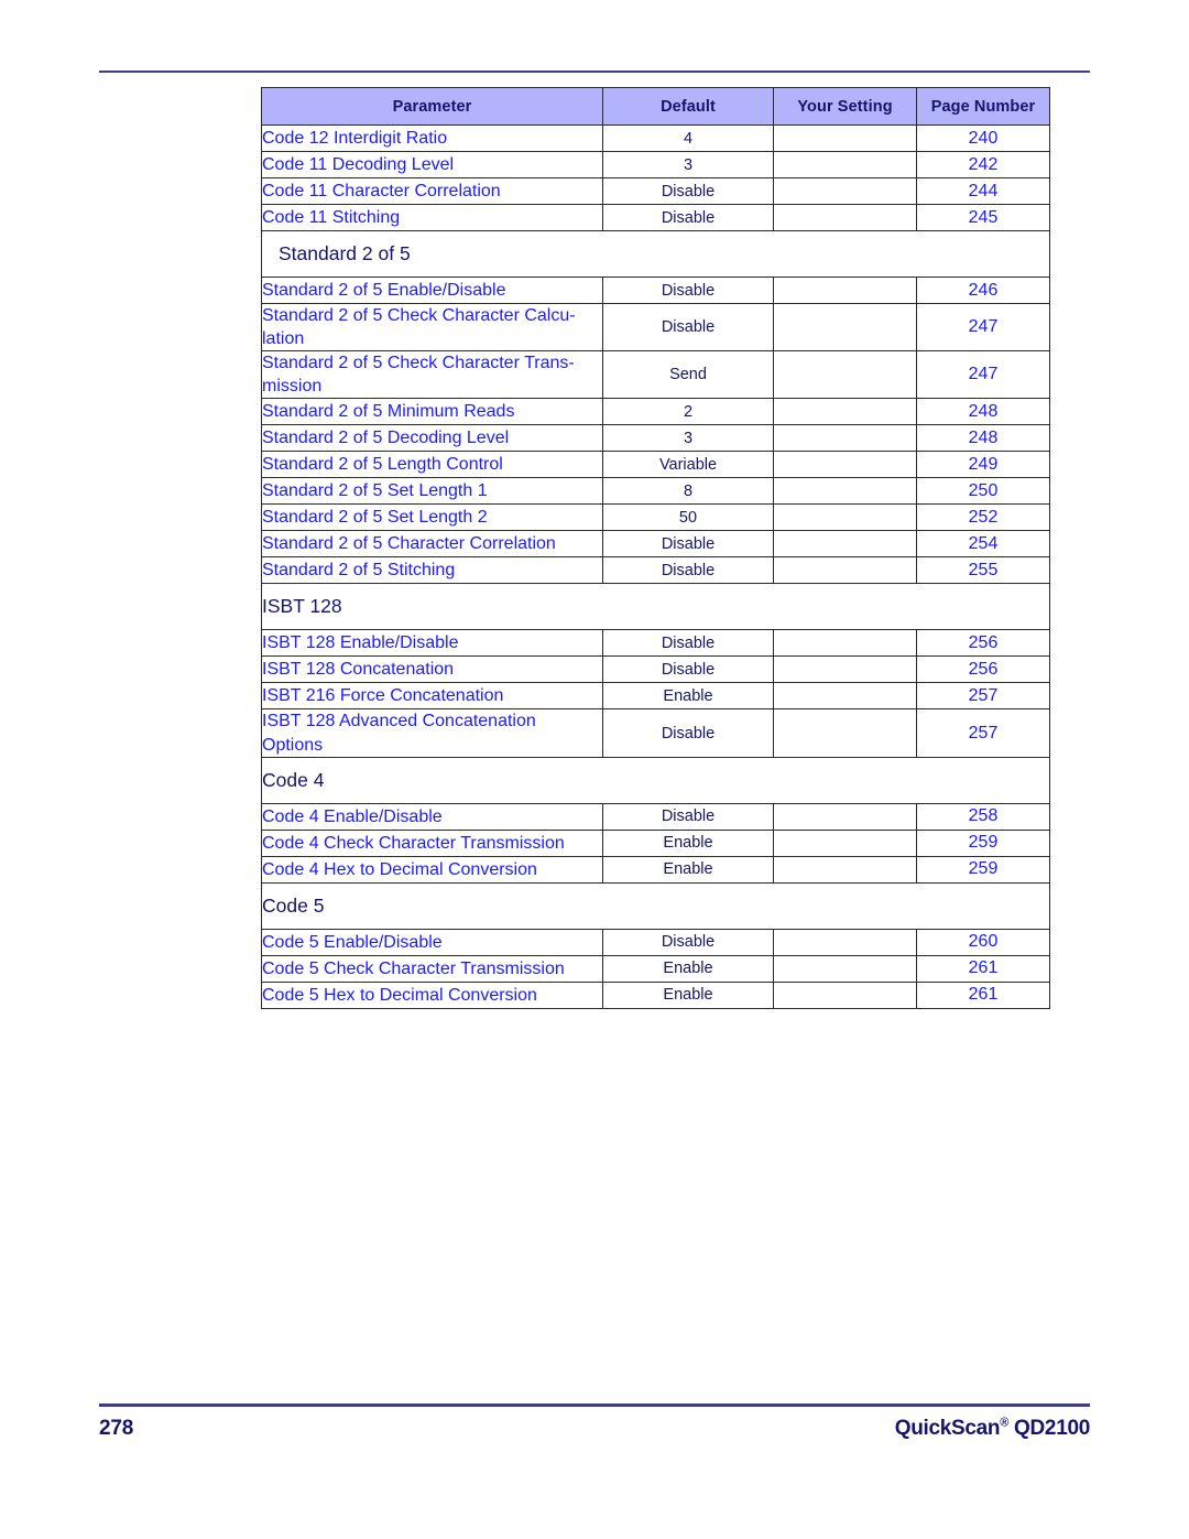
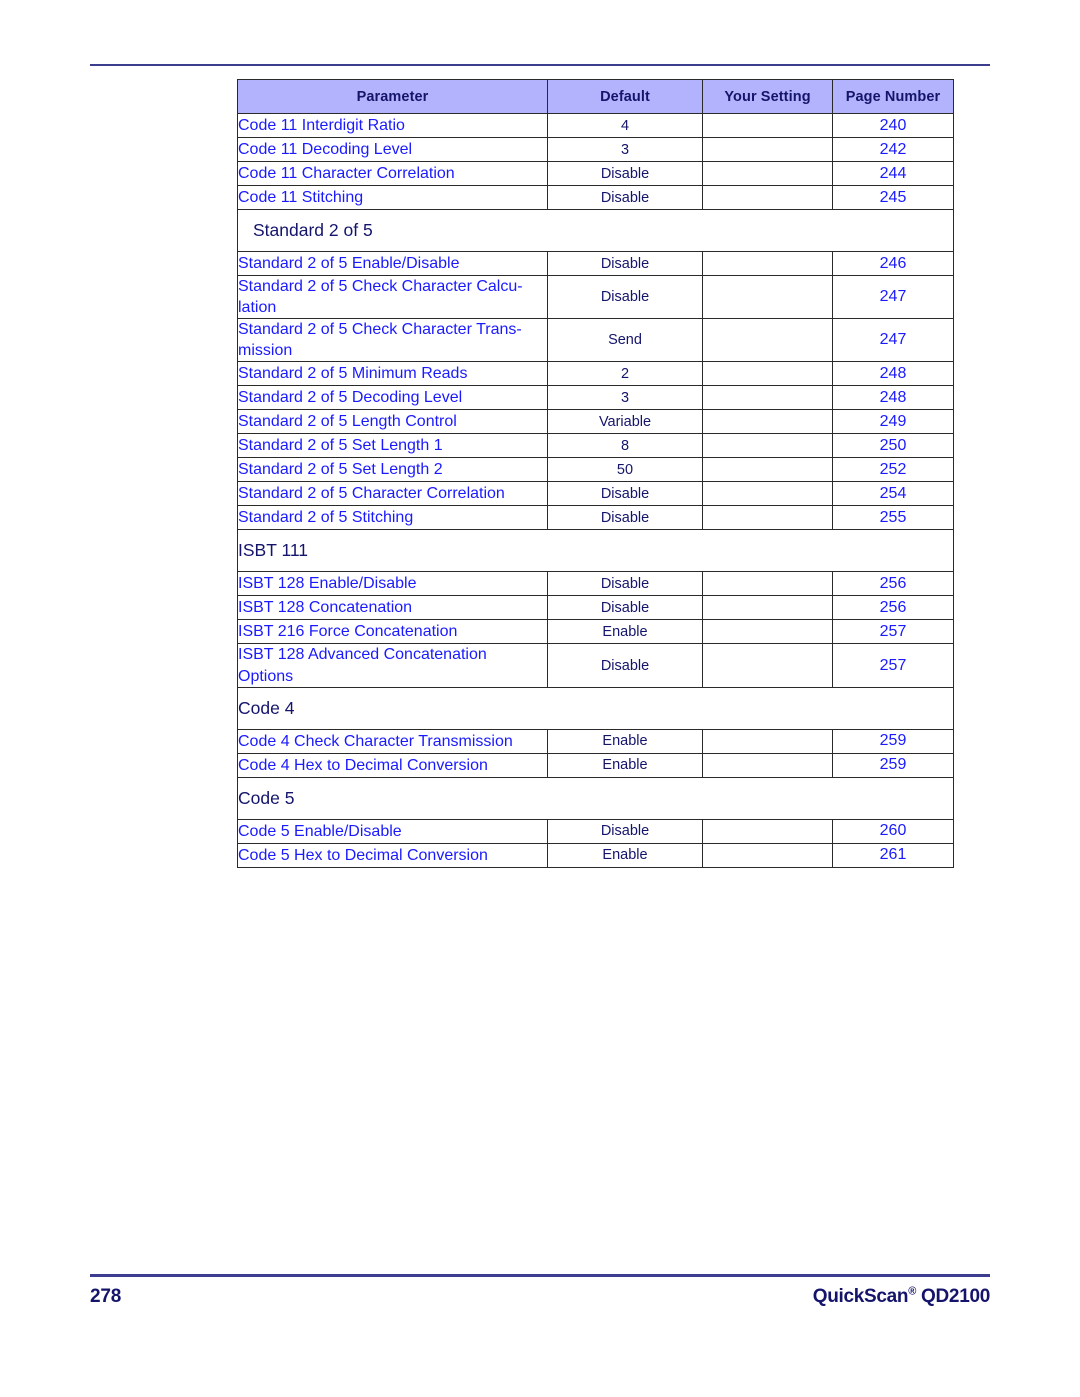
  Parameter	Default	Your Setting	Page Number
- Code 12 Interdigit Ratio	4		240
+ Code 11 Interdigit Ratio	4		240
  Code 11 Decoding Level	3		242
  Code 11 Character Correlation	Disable		244
  Code 11 Stitching	Disable		245
  Standard 2 of 5
  Standard 2 of 5 Enable/Disable	Disable		246
  Standard 2 of 5 Check Character Calcu-lation	Disable		247
  Standard 2 of 5 Check Character Trans-mission	Send		247
  Standard 2 of 5 Minimum Reads	2		248
  Standard 2 of 5 Decoding Level	3		248
  Standard 2 of 5 Length Control	Variable		249
  Standard 2 of 5 Set Length 1	8		250
  Standard 2 of 5 Set Length 2	50		252
  Standard 2 of 5 Character Correlation	Disable		254
  Standard 2 of 5 Stitching	Disable		255
- ISBT 128
+ ISBT 111
  ISBT 128 Enable/Disable	Disable		256
  ISBT 128 Concatenation	Disable		256
  ISBT 216 Force Concatenation	Enable		257
  ISBT 128 Advanced ConcatenationOptions	Disable		257
  Code 4
- Code 4 Enable/Disable	Disable		258
  Code 4 Check Character Transmission	Enable		259
  Code 4 Hex to Decimal Conversion	Enable		259
  Code 5
  Code 5 Enable/Disable	Disable		260
- Code 5 Check Character Transmission	Enable		261
  Code 5 Hex to Decimal Conversion	Enable		261
  278
  QuickScan® QD2100
